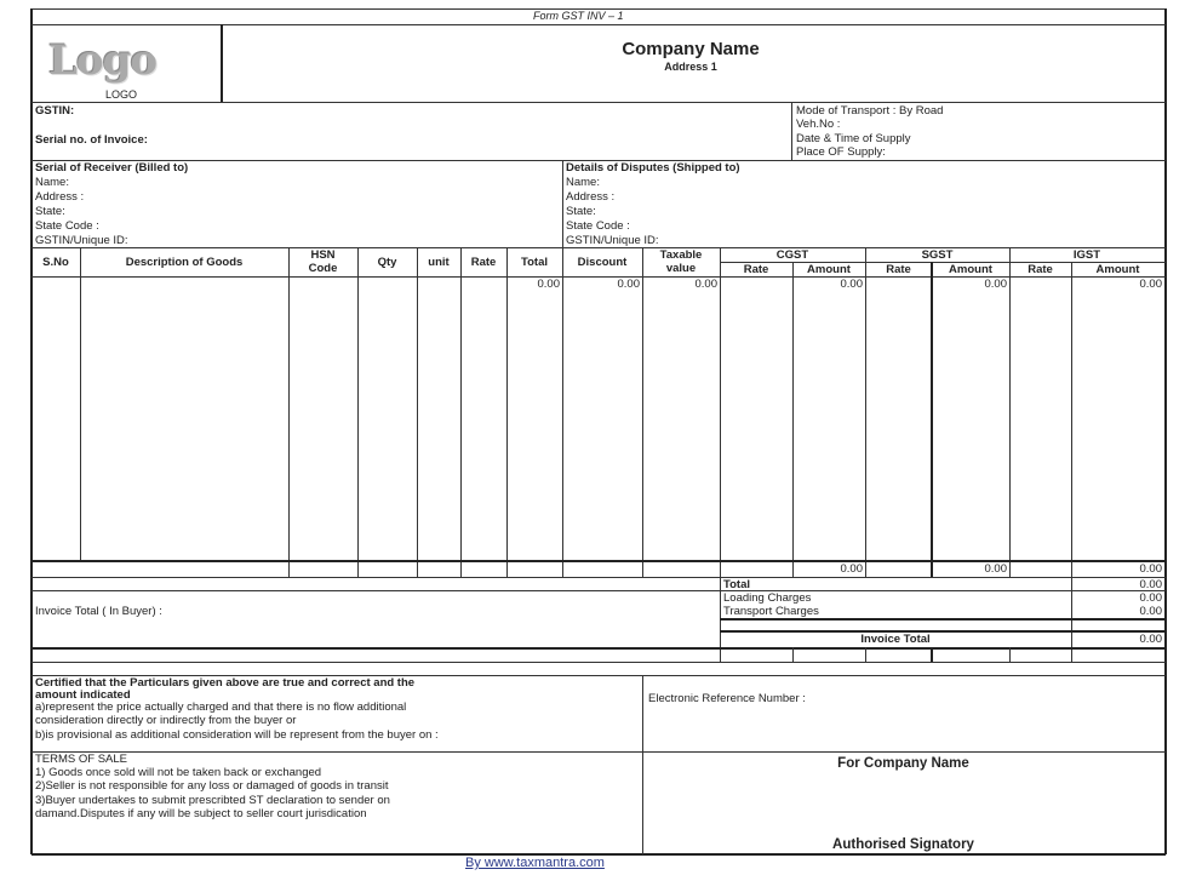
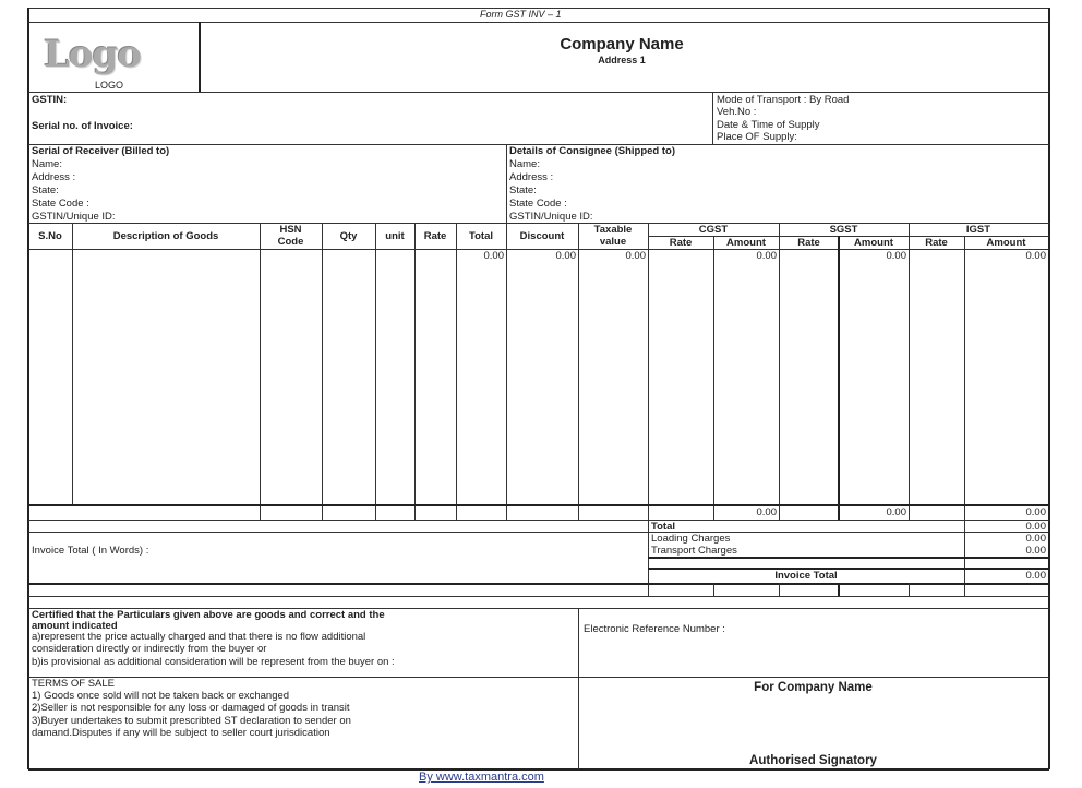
  Form GST INV – 1
  Logo
  LOGO
  Company Name
  Address 1
  GSTIN:
  Serial no. of Invoice:
  Mode of Transport : By Road
  Veh.No :
  Date & Time of Supply
  Place OF Supply:
  Serial of Receiver (Billed to)
  Name:
  Address :
  State:
  State Code :
  GSTIN/Unique ID:
- Details of Disputes (Shipped to)
+ Details of Consignee (Shipped to)
  Name:
  Address :
  State:
  State Code :
  GSTIN/Unique ID:
  S.No
  Description of Goods
  HSN
  Code
  Qty
  unit
  Rate
  Total
  Discount
  Taxable
  value
  CGST
  SGST
  IGST
  Rate
  Amount
  Rate
  Amount
  Rate
  Amount
  0.00
  0.00
  0.00
  0.00
  0.00
  0.00
  0.00
  0.00
  0.00
  Total
  0.00
- Invoice Total ( In Buyer) :
+ Invoice Total ( In Words) :
  Loading Charges
  0.00
  Transport Charges
  0.00
  Invoice Total
  0.00
- Certified that the Particulars given above are true and correct and the
+ Certified that the Particulars given above are goods and correct and the
  amount indicated
  a)represent the price actually charged and that there is no flow additional
  consideration directly or indirectly from the buyer or
  b)is provisional as additional consideration will be represent from the buyer on :
  Electronic Reference Number :
  TERMS OF SALE
  1) Goods once sold will not be taken back or exchanged
  2)Seller is not responsible for any loss or damaged of goods in transit
  3)Buyer undertakes to submit prescribted ST declaration to sender on
  damand.Disputes if any will be subject to seller court jurisdication
  For Company Name
  Authorised Signatory
  By www.taxmantra.com
